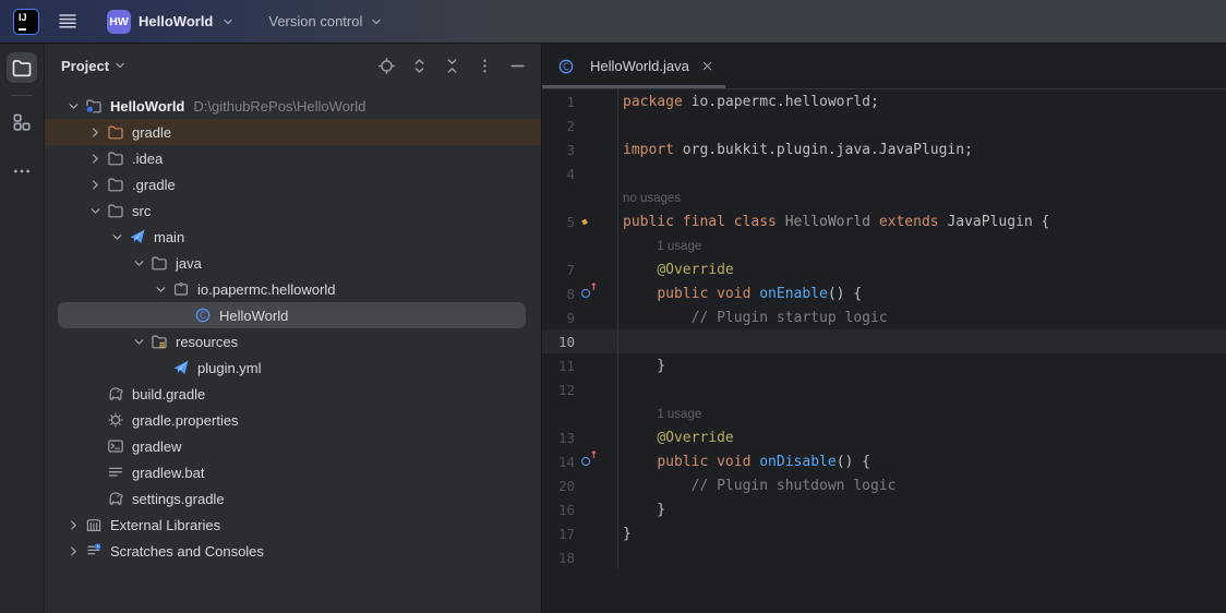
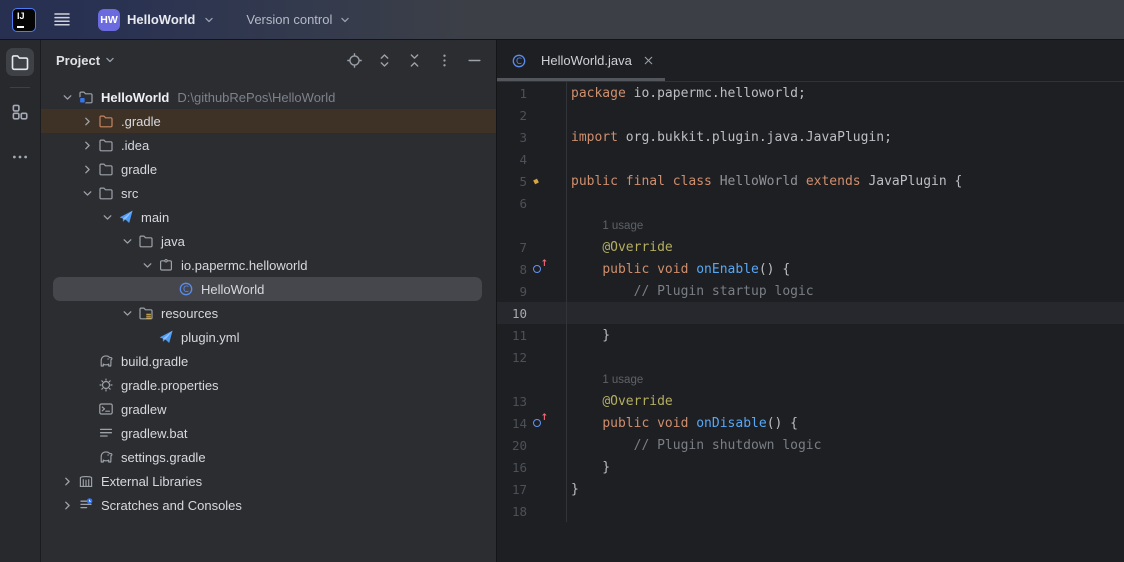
  IJ
  HW
  HelloWorld
  Version control
  Project
  HelloWorld
  D:\githubRePos\HelloWorld
- gradle
+ .gradle
  .idea
- .gradle
+ gradle
  src
  main
  java
  io.papermc.helloworld
  C
  HelloWorld
  resources
  plugin.yml
  build.gradle
  gradle.properties
  gradlew
  gradlew.bat
  settings.gradle
  External Libraries
  Scratches and Consoles
  C
  HelloWorld.java
  1
  package io.papermc.helloworld;
  2
  3
  import org.bukkit.plugin.java.JavaPlugin;
  4
- no usages
  5
  public final class HelloWorld extends JavaPlugin {
+ 6
  1 usage
  7
  @Override
  8
  ↑
  public void onEnable() {
  9
  // Plugin startup logic
  10
  11
  }
  12
  1 usage
  13
  @Override
  14
  ↑
  public void onDisable() {
  20
  // Plugin shutdown logic
  16
  }
  17
  }
  18
